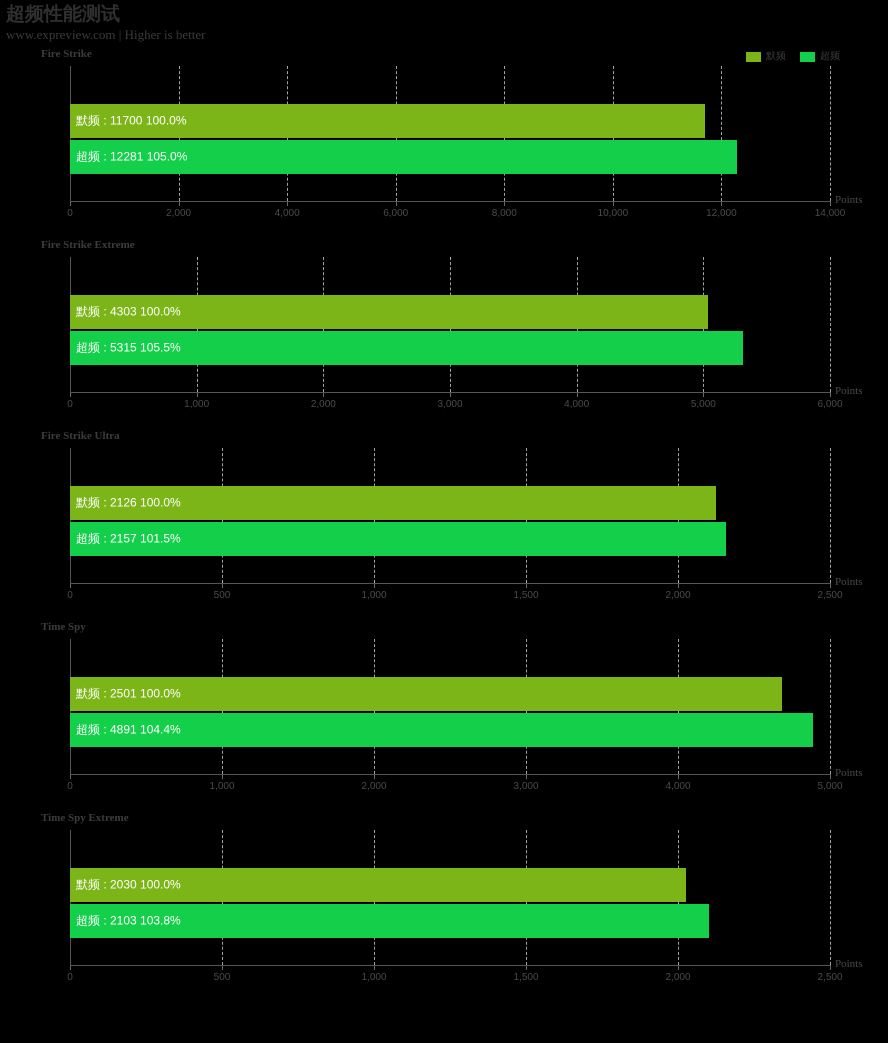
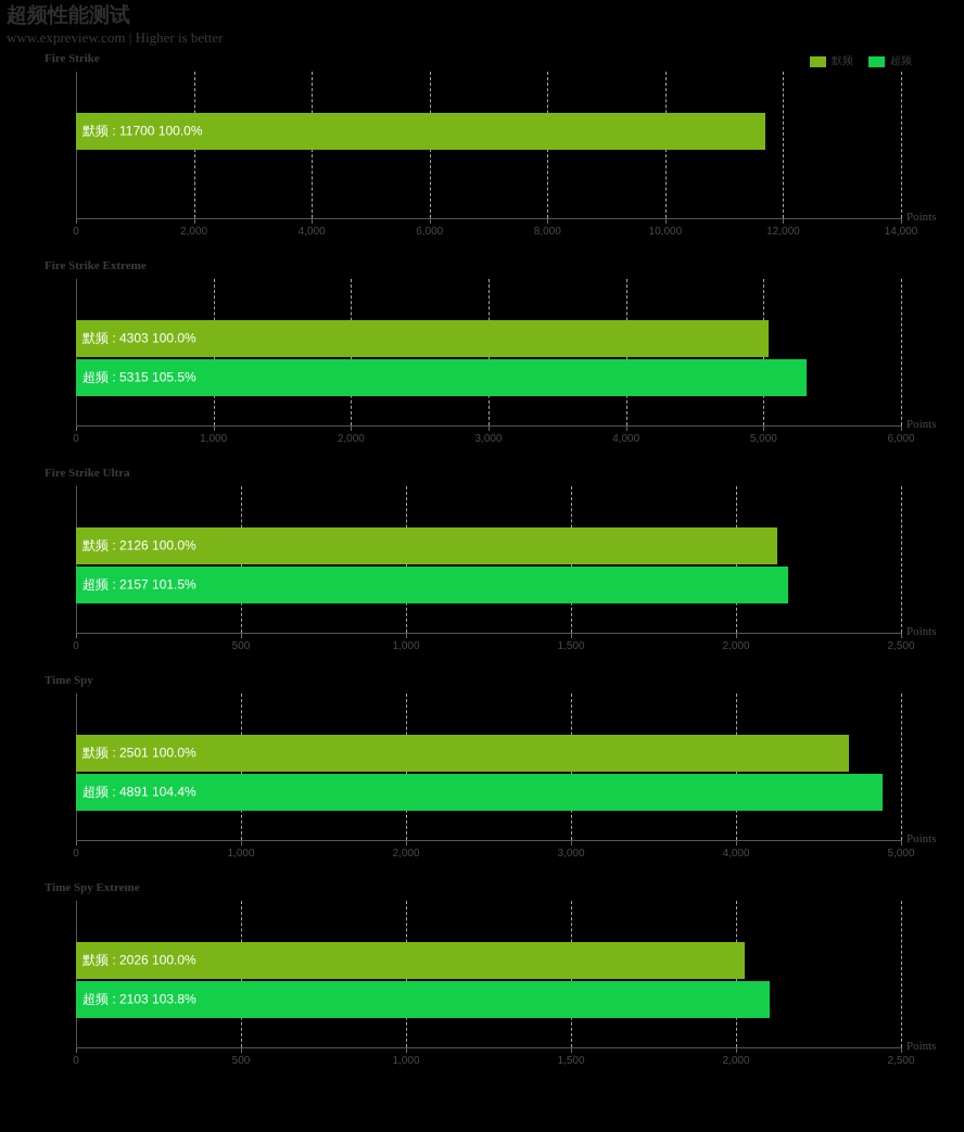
  超频性能测试
  www.expreview.com | Higher is better
  默频
  超频
  Fire Strike
  0
  2,000
  4,000
  6,000
  8,000
  10,000
  12,000
  14,000
  默频 : 11700 100.0%
- 超频 : 12281 105.0%
  Points
  Fire Strike Extreme
  0
  1,000
  2,000
  3,000
  4,000
  5,000
  6,000
  默频 : 4303 100.0%
  超频 : 5315 105.5%
  Points
  Fire Strike Ultra
  0
  500
  1,000
  1,500
  2,000
  2,500
  默频 : 2126 100.0%
  超频 : 2157 101.5%
  Points
  Time Spy
  0
  1,000
  2,000
  3,000
  4,000
  5,000
  默频 : 2501 100.0%
  超频 : 4891 104.4%
  Points
  Time Spy Extreme
  0
  500
  1,000
  1,500
  2,000
  2,500
- 默频 : 2030 100.0%
+ 默频 : 2026 100.0%
  超频 : 2103 103.8%
  Points
